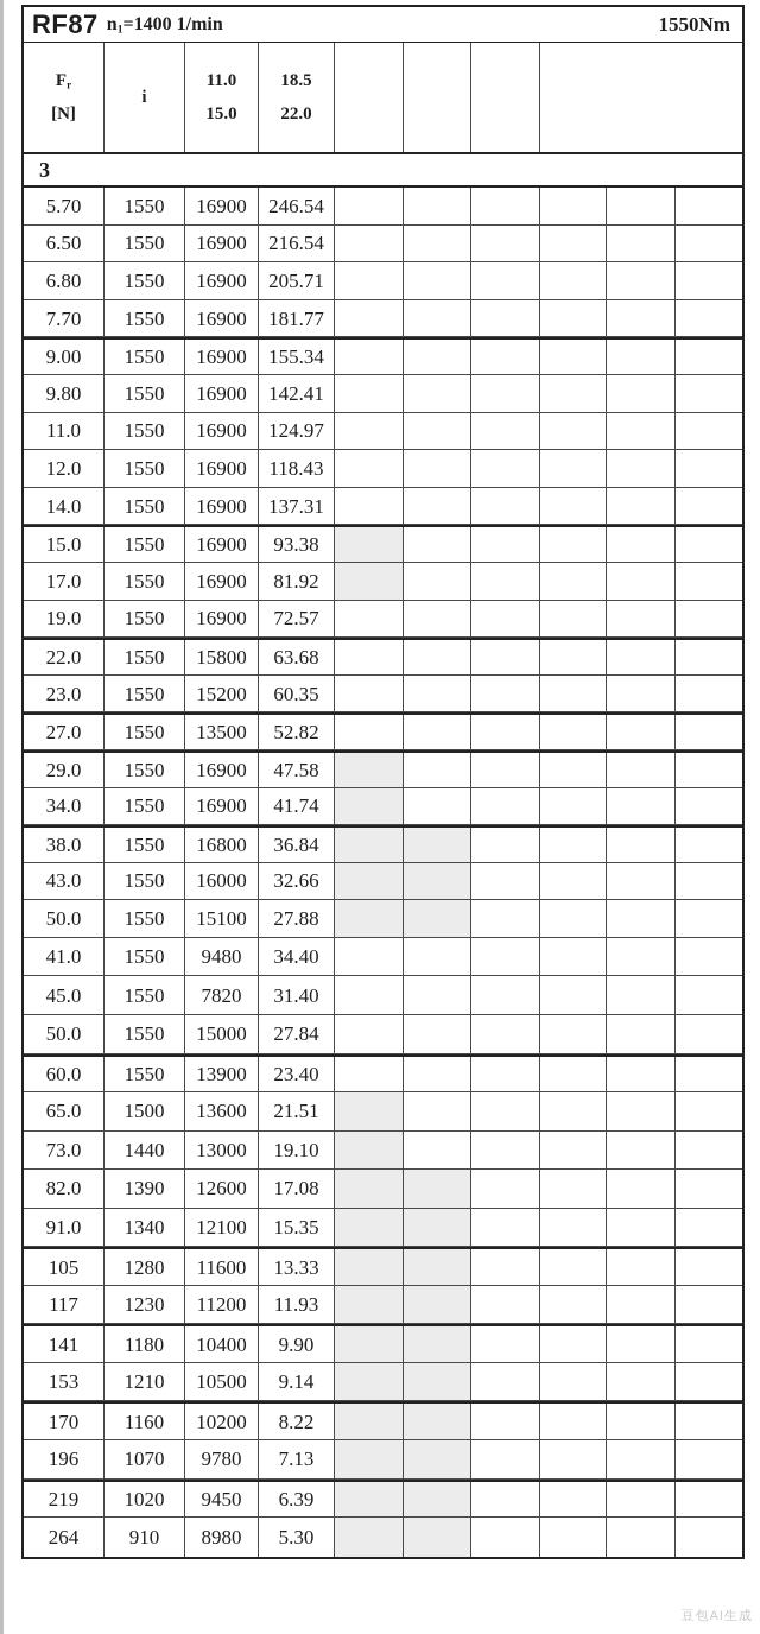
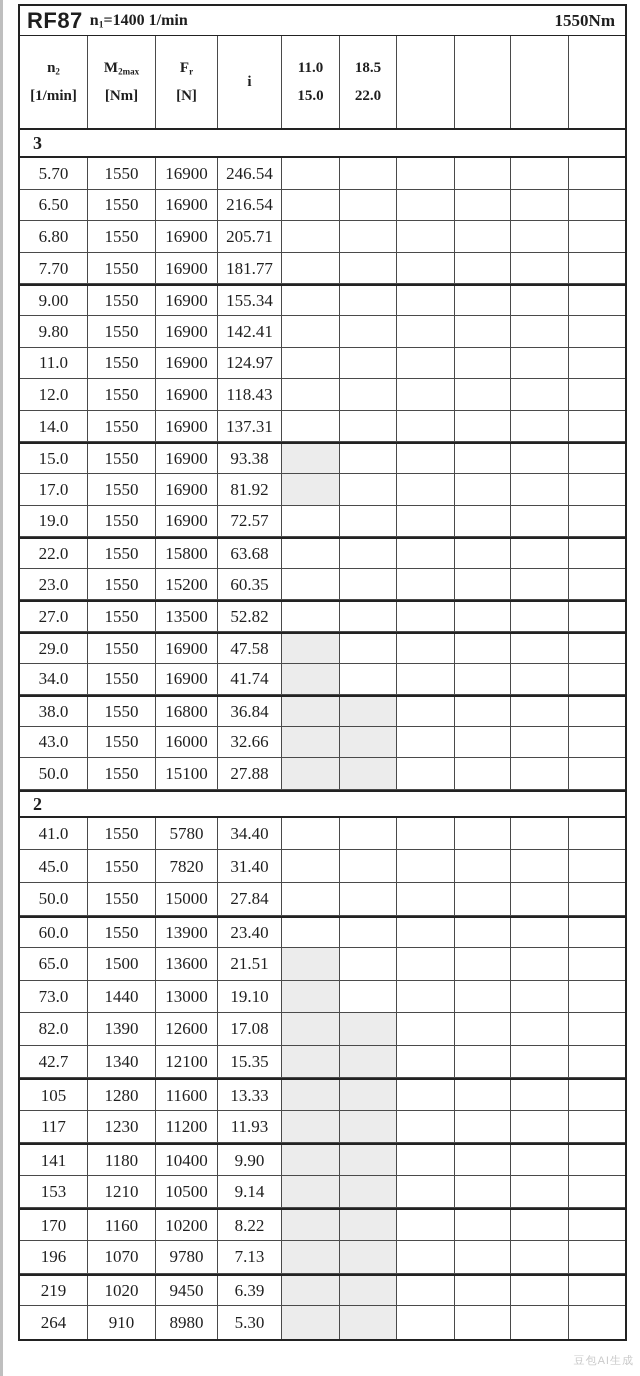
  RF87
  n1=1400 1/min
  1550Nm
+ n2
+ [1/min]
+ M2max
+ [Nm]
  Fr
  [N]
  i
  11.0
  15.0
  18.5
  22.0
  3
  5.70
  1550
  16900
  246.54
  6.50
  1550
  16900
  216.54
  6.80
  1550
  16900
  205.71
  7.70
  1550
  16900
  181.77
  9.00
  1550
  16900
  155.34
  9.80
  1550
  16900
  142.41
  11.0
  1550
  16900
  124.97
  12.0
  1550
  16900
  118.43
  14.0
  1550
  16900
  137.31
  15.0
  1550
  16900
  93.38
  17.0
  1550
  16900
  81.92
  19.0
  1550
  16900
  72.57
  22.0
  1550
  15800
  63.68
  23.0
  1550
  15200
  60.35
  27.0
  1550
  13500
  52.82
  29.0
  1550
  16900
  47.58
  34.0
  1550
  16900
  41.74
  38.0
  1550
  16800
  36.84
  43.0
  1550
  16000
  32.66
  50.0
  1550
  15100
  27.88
+ 2
  41.0
  1550
- 9480
+ 5780
  34.40
  45.0
  1550
  7820
  31.40
  50.0
  1550
  15000
  27.84
  60.0
  1550
  13900
  23.40
  65.0
  1500
  13600
  21.51
  73.0
  1440
  13000
  19.10
  82.0
  1390
  12600
  17.08
- 91.0
+ 42.7
  1340
  12100
  15.35
  105
  1280
  11600
  13.33
  117
  1230
  11200
  11.93
  141
  1180
  10400
  9.90
  153
  1210
  10500
  9.14
  170
  1160
  10200
  8.22
  196
  1070
  9780
  7.13
  219
  1020
  9450
  6.39
  264
  910
  8980
  5.30
  豆包AI生成
